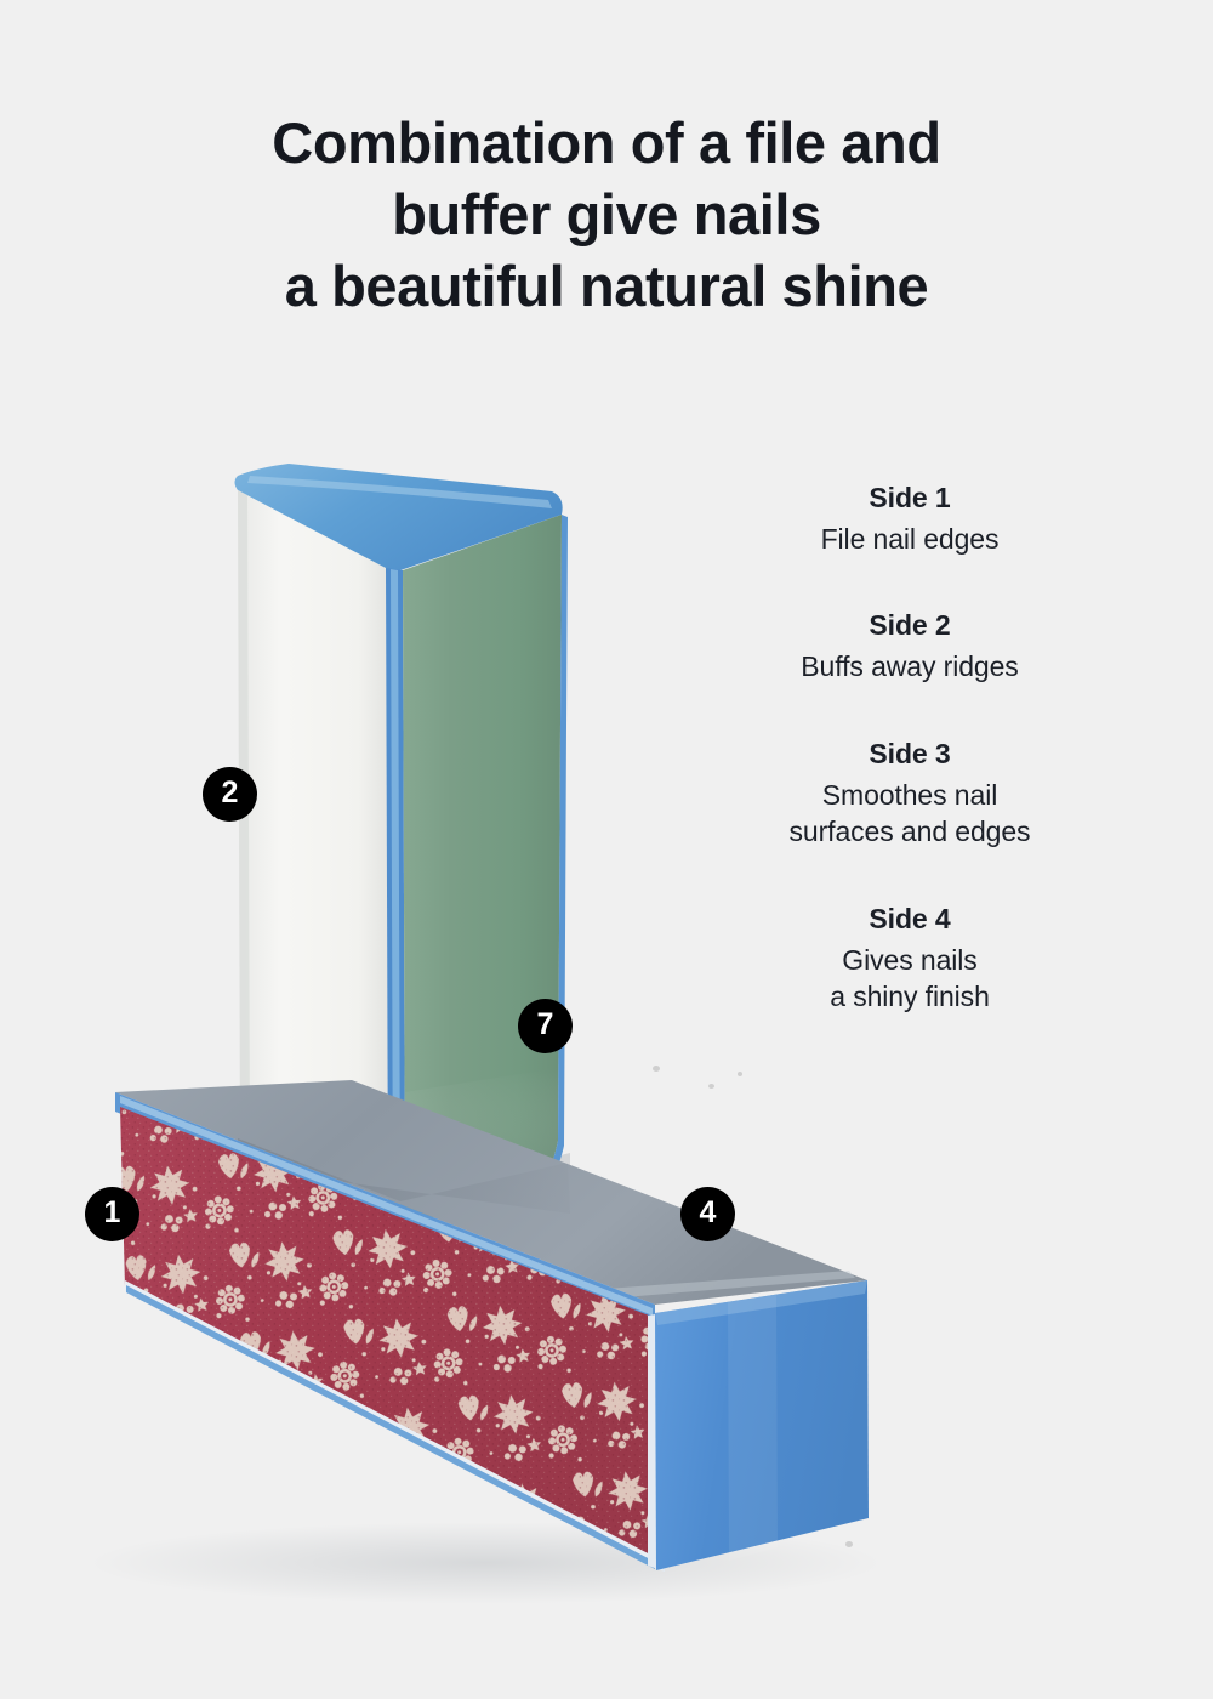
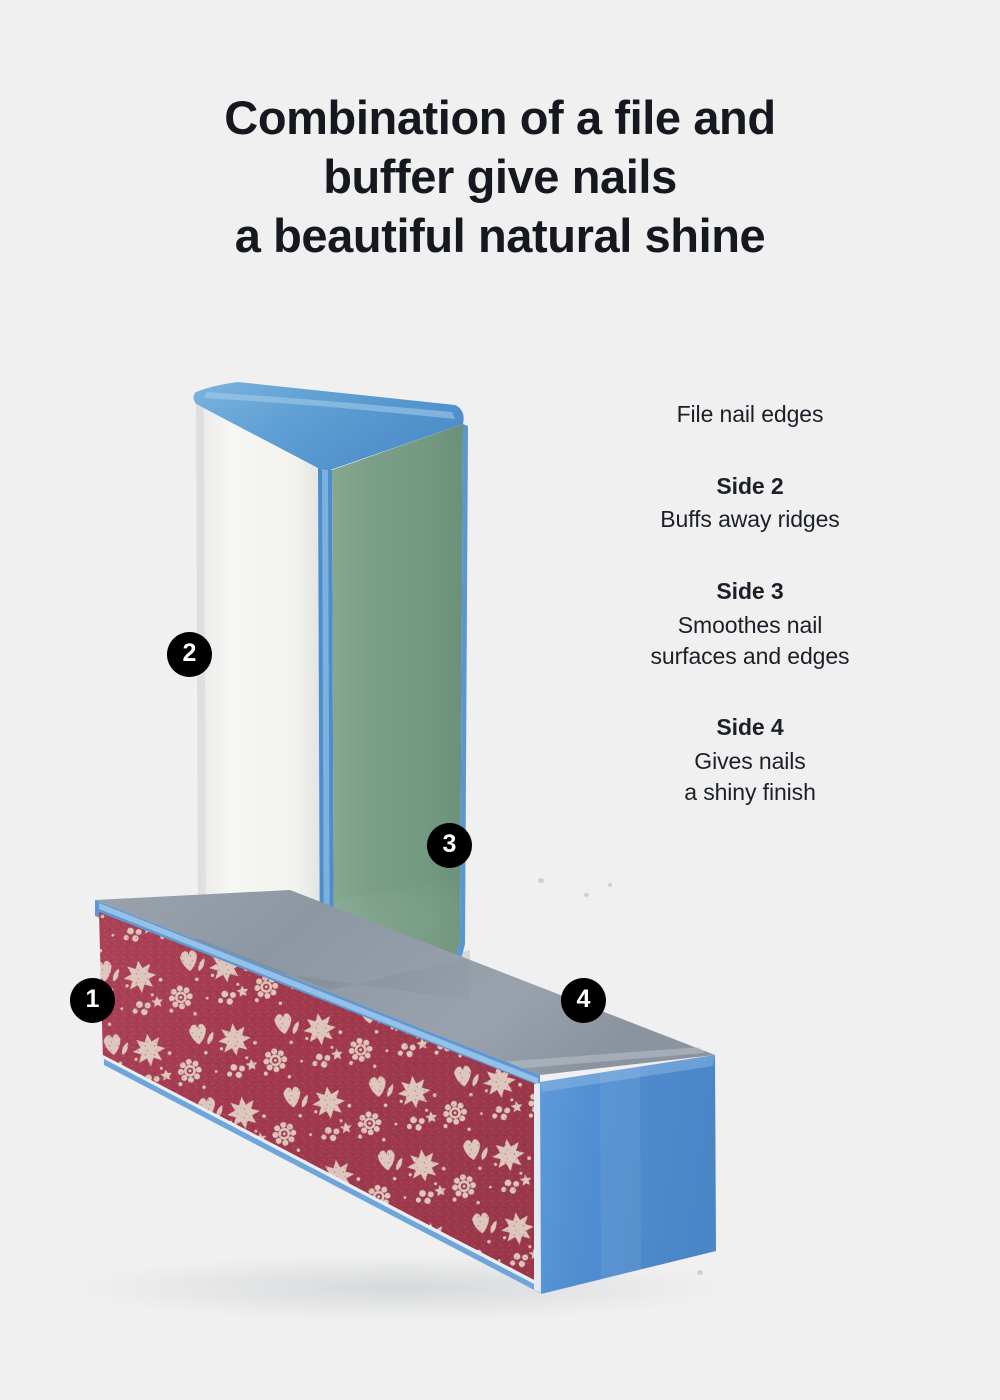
  Combination of a file and
  buffer give nails
  a beautiful natural shine
  1
  2
- 7
+ 3
  4
- Side 1
  File nail edges
  Side 2
  Buffs away ridges
  Side 3
  Smoothes nail
  surfaces and edges
  Side 4
  Gives nails
  a shiny finish
